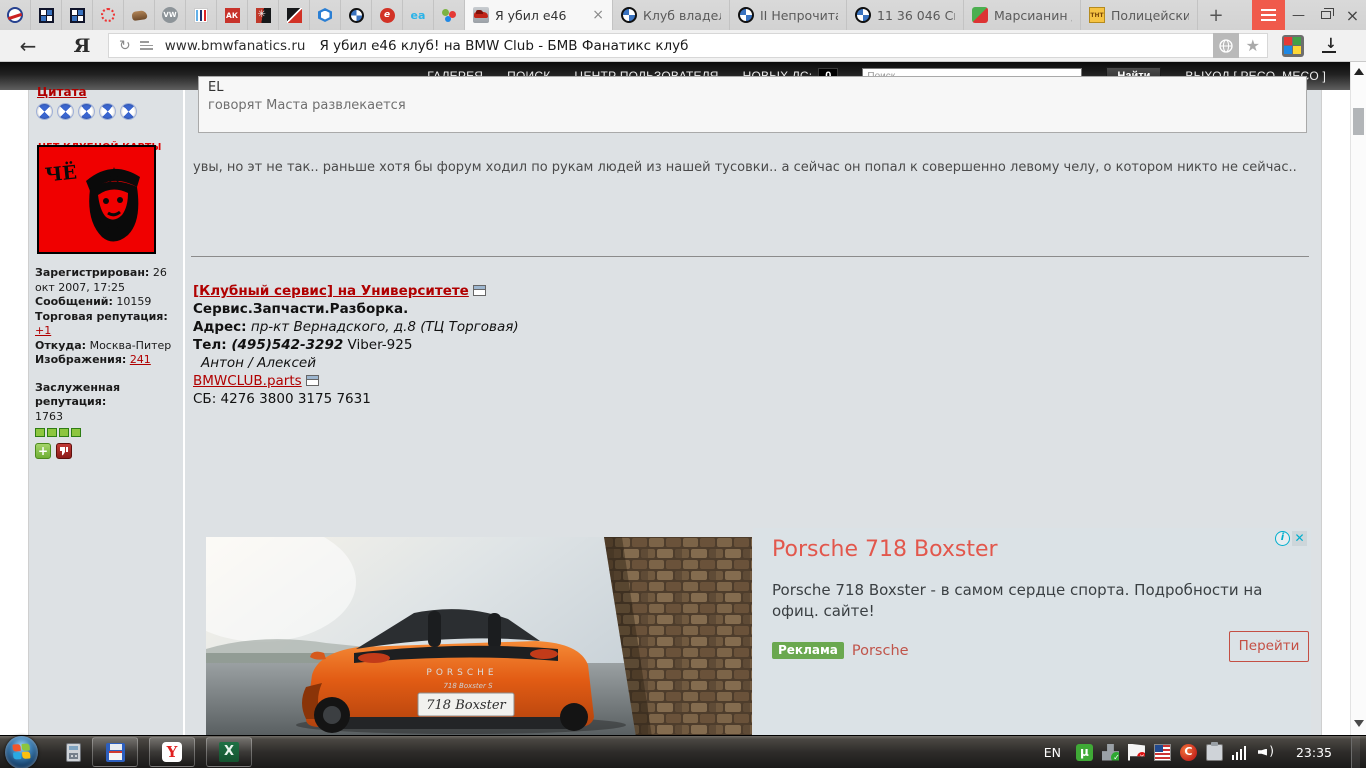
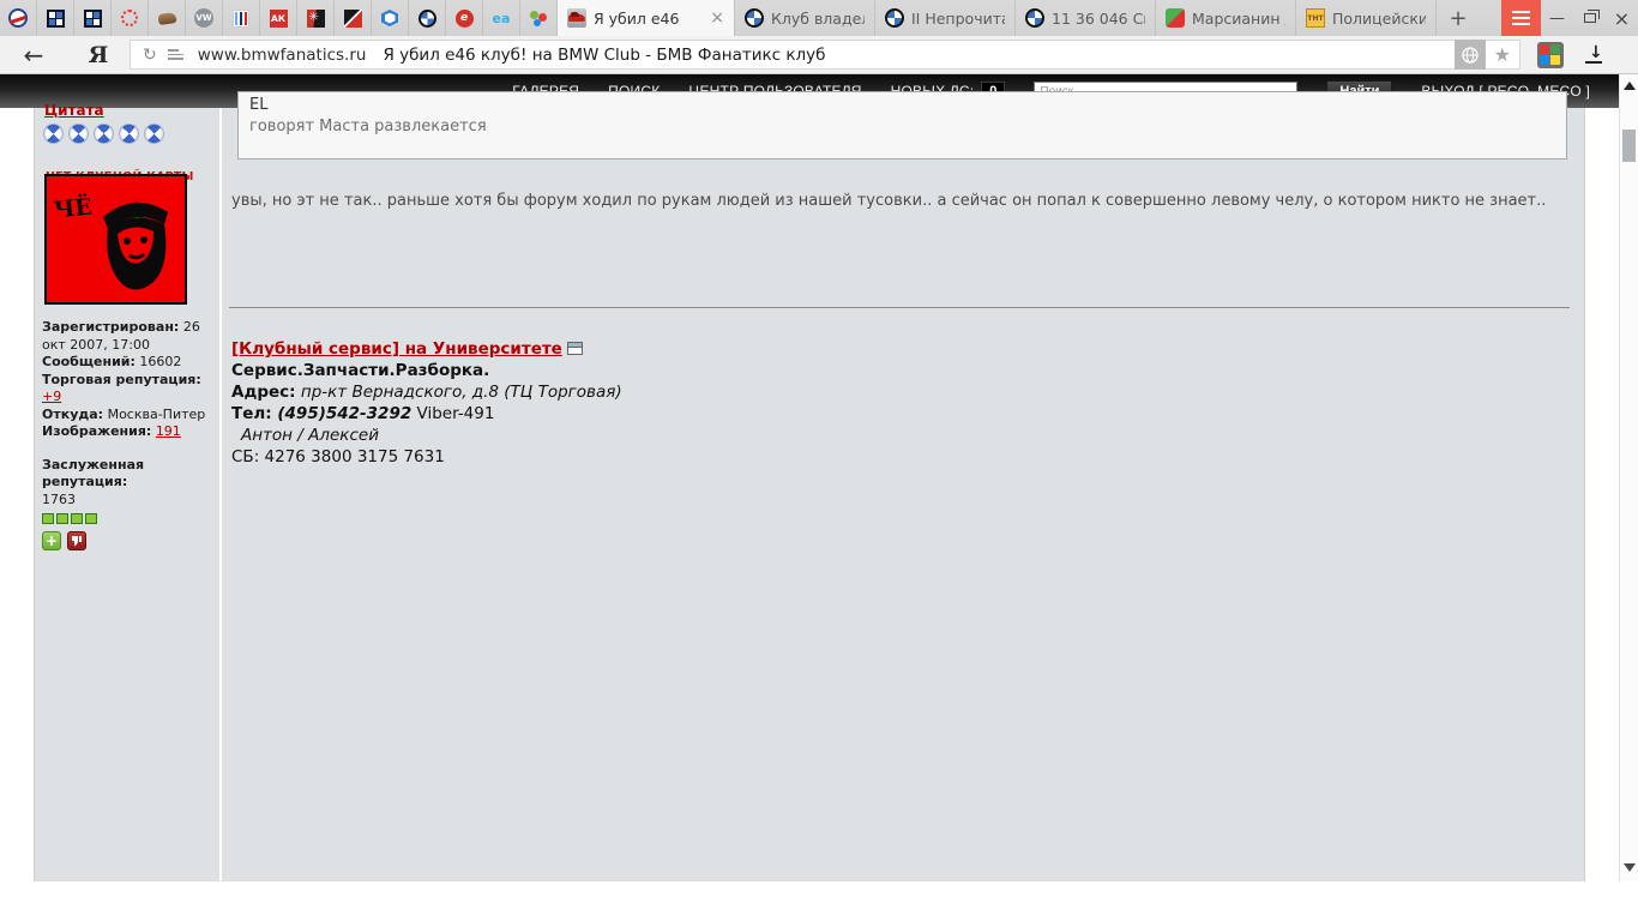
  VW
  АК
  e
  ea
  Я убил e46
  ×
  Клуб владе
  II Непрочит
  11 36 046 С
  Марсианин
  Полицейски
  +
  —
  ×
  ←
  Я
  ↻
  www.bmwfanatics.ru
  Я убил e46 клуб! на BMW Club - БМВ Фанатикс клуб
  ★
  Цитата
- Зарегистрирован: 26 окт 2007, 17:25
+ Зарегистрирован: 26 окт 2007, 17:00
- Сообщений: 10159
+ Сообщений: 16602
- Торговая репутация: +1
+ Торговая репутация: +9
  Откуда: Москва-Питер
- Изображения: 241
+ Изображения: 191
  Заслуженная репутация:
  1763
  +
  EL
  говорят Маста развлекается
- увы, но эт не так.. раньше хотя бы форум ходил по рукам людей из нашей тусовки.. а сейчас он попал к совершенно левому челу, о котором никто не сейчас..
+ увы, но эт не так.. раньше хотя бы форум ходил по рукам людей из нашей тусовки.. а сейчас он попал к совершенно левому челу, о котором никто не знает..
  [Клубный сервис] на Университете
  Сервис.Запчасти.Разборка.
  Адрес: пр-кт Вернадского, д.8 (ТЦ Торговая)
- Тел: (495)542-3292 Viber-925
+ Тел: (495)542-3292 Viber-491
  Антон / Алексей
- BMWCLUB.parts
  СБ: 4276 3800 3175 7631
- PORSCHE
- 718 Boxster S
- 718 Boxster
- i
- ✕
- Porsche 718 Boxster
- Porsche 718 Boxster - в самом сердце спорта. Подробности на офиц. сайте!
- Реклама
- Porsche
- Перейти
- Y
- X
- EN
- µ
- ✓
- C
- 23:35
